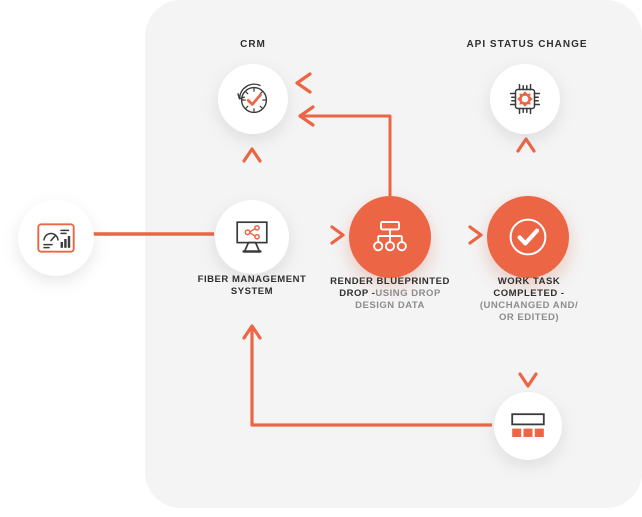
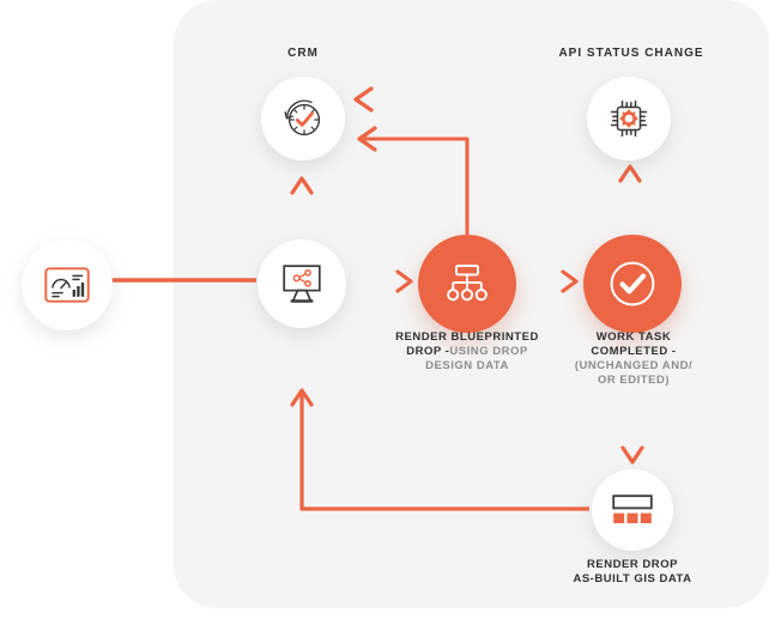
  CRM
  API STATUS CHANGE
- FIBER MANAGEMENT
- SYSTEM
  RENDER BLUEPRINTED
  DROP -USING DROP
  DESIGN DATA
  WORK TASK
  COMPLETED -
  (UNCHANGED AND/
  OR EDITED)
+ RENDER DROP
+ AS-BUILT GIS DATA
